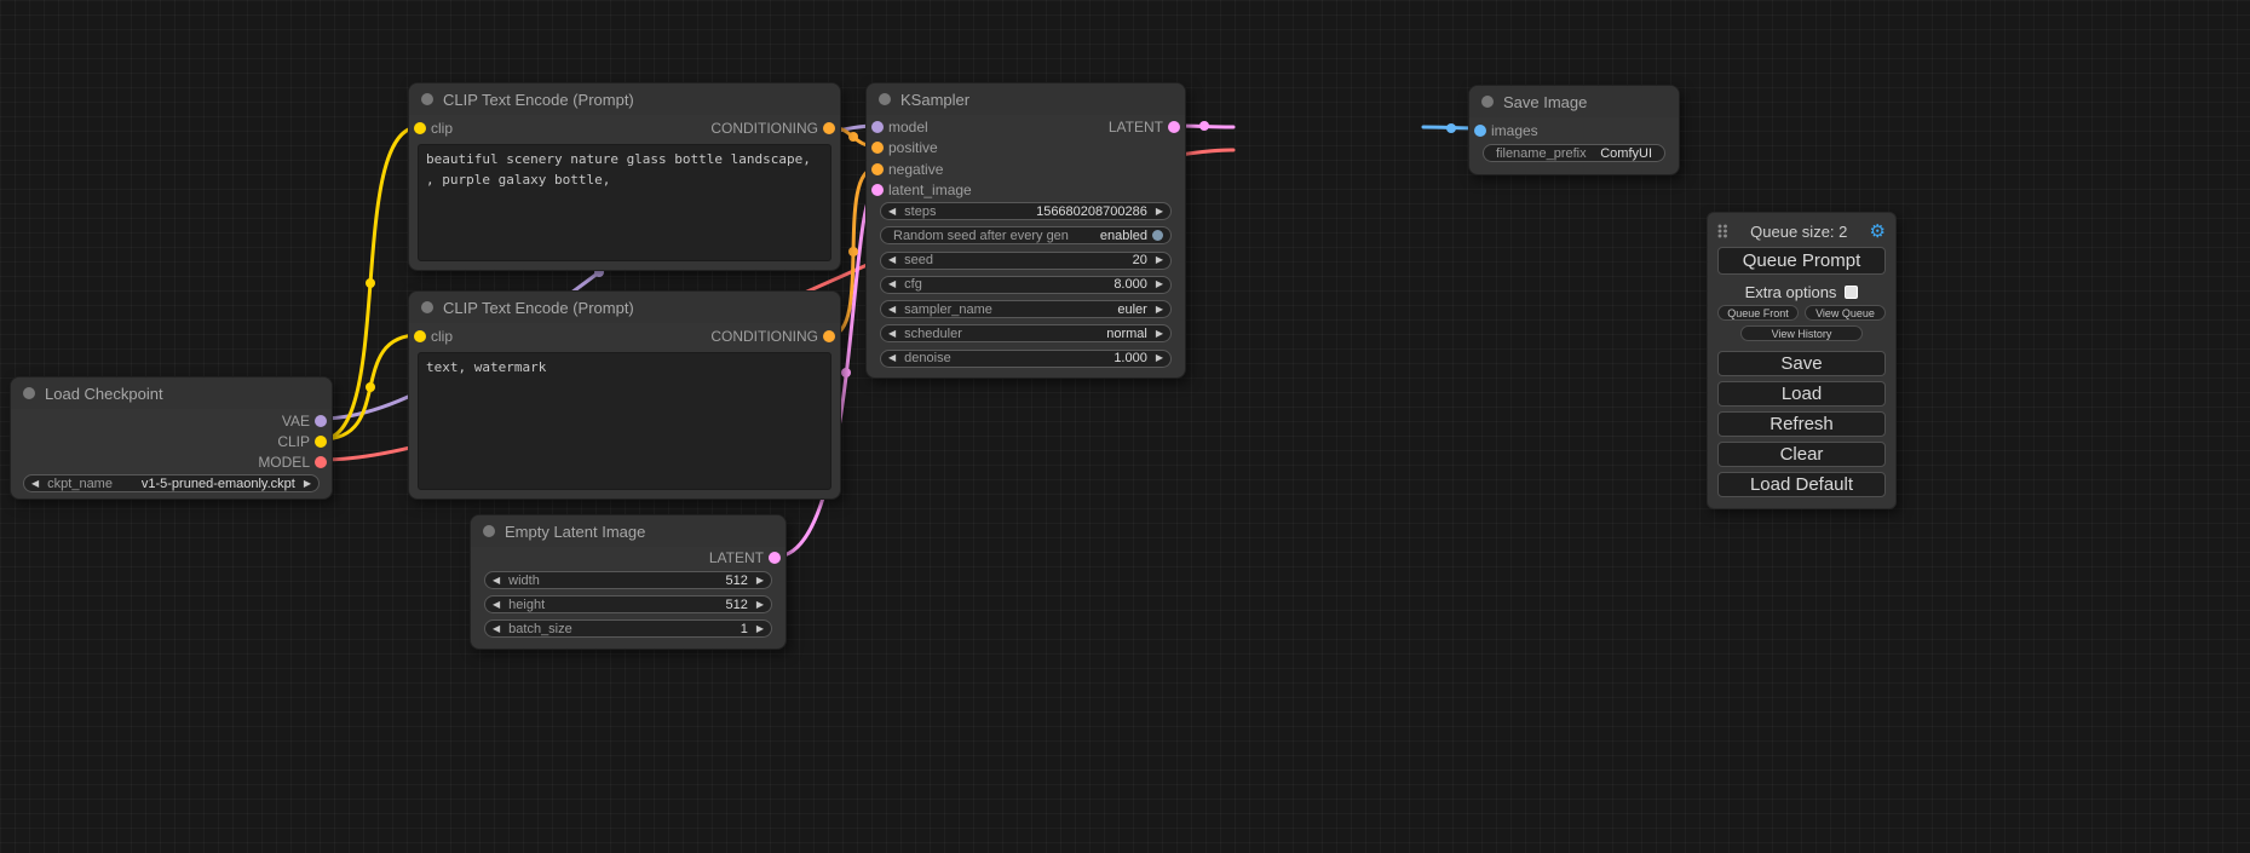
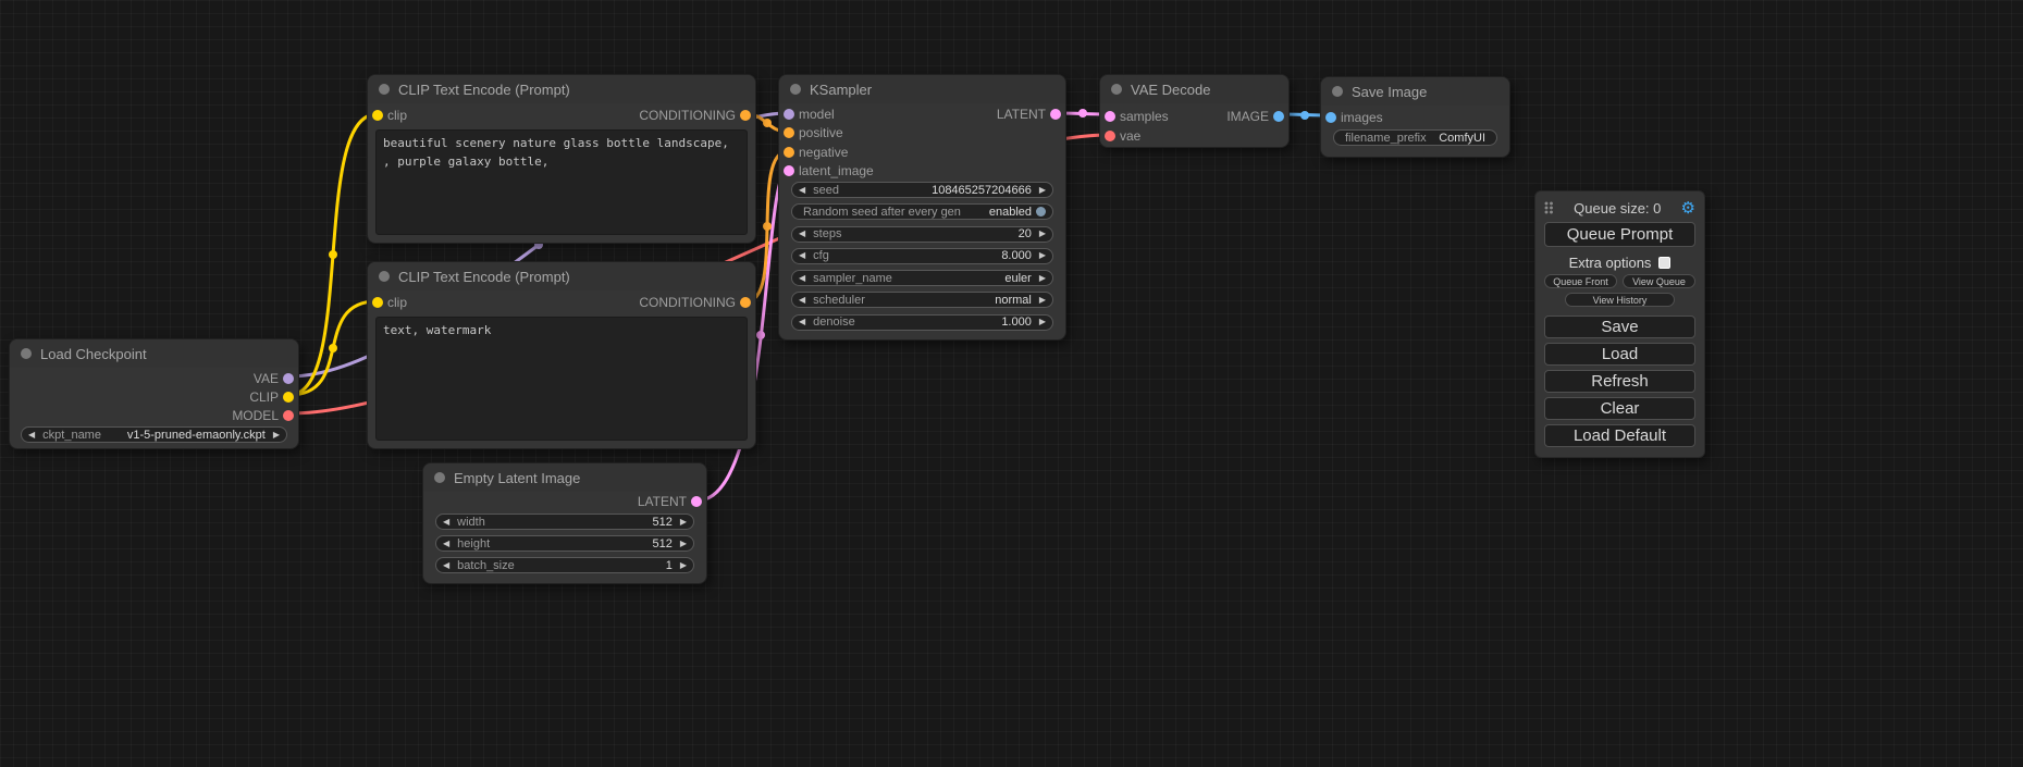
  Load Checkpoint
  VAE
  CLIP
  MODEL
  ◀
  ckpt_name
  v1-5-pruned-emaonly.ckpt
  ▶
  CLIP Text Encode (Prompt)
  clip
  CONDITIONING
  CLIP Text Encode (Prompt)
  clip
  CONDITIONING
  text, watermark
  Empty Latent Image
  LATENT
  ◀
  width
  512
  ▶
  ◀
  height
  512
  ▶
  ◀
  batch_size
  1
  ▶
  KSampler
  model
  positive
  negative
  latent_image
  LATENT
  ◀
- steps
+ seed
- 156680208700286
+ 108465257204666
  ▶
  Random seed after every gen
  enabled
  ◀
- seed
+ steps
  20
  ▶
  ◀
  cfg
  8.000
  ▶
  ◀
  sampler_name
  euler
  ▶
  ◀
  scheduler
  normal
  ▶
  ◀
  denoise
  1.000
  ▶
+ VAE Decode
+ samples
+ vae
+ IMAGE
  Save Image
  images
  filename_prefix
  ComfyUI
- Queue size: 2
+ Queue size: 0
  ⚙
  Queue Prompt
  Extra options
  Queue Front
  View Queue
  View History
  Save
  Load
  Refresh
  Clear
  Load Default
